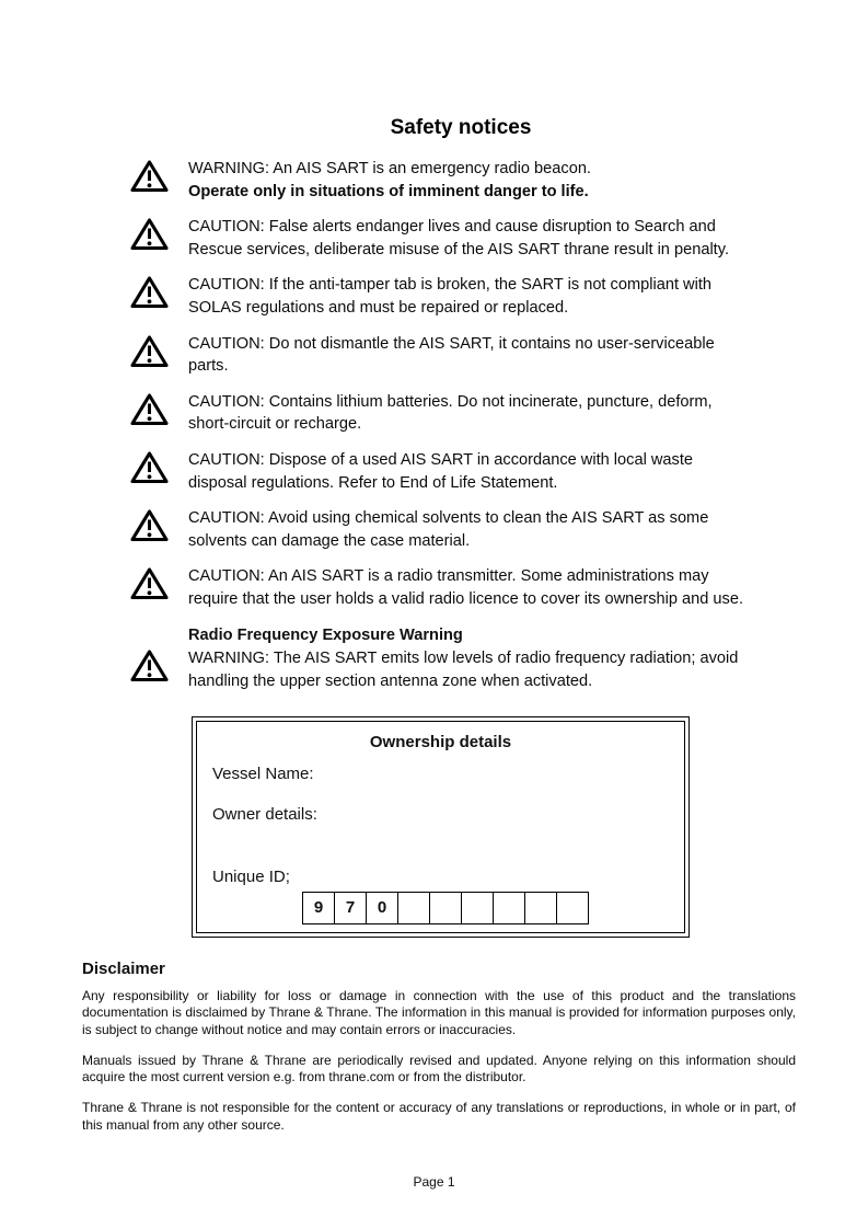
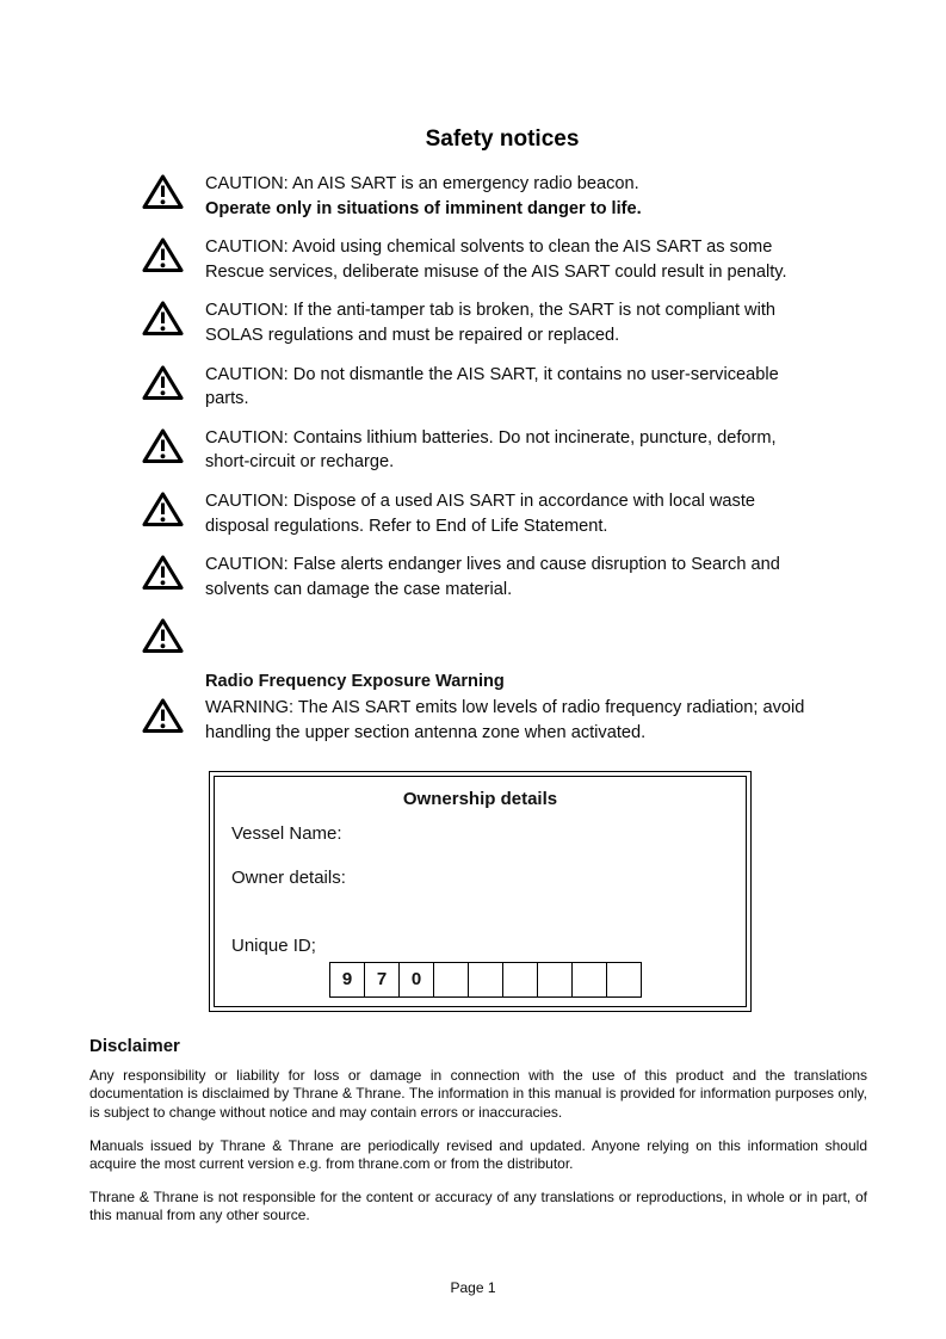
  Safety notices
- WARNING: An AIS SART is an emergency radio beacon.
+ CAUTION: An AIS SART is an emergency radio beacon.
  Operate only in situations of imminent danger to life.
- CAUTION: False alerts endanger lives and cause disruption to Search and
+ CAUTION: Avoid using chemical solvents to clean the AIS SART as some
- Rescue services, deliberate misuse of the AIS SART thrane result in penalty.
+ Rescue services, deliberate misuse of the AIS SART could result in penalty.
  CAUTION: If the anti-tamper tab is broken, the SART is not compliant with
  SOLAS regulations and must be repaired or replaced.
  CAUTION: Do not dismantle the AIS SART, it contains no user-serviceable
  parts.
  CAUTION: Contains lithium batteries. Do not incinerate, puncture, deform,
  short-circuit or recharge.
  CAUTION: Dispose of a used AIS SART in accordance with local waste
  disposal regulations. Refer to End of Life Statement.
- CAUTION: Avoid using chemical solvents to clean the AIS SART as some
+ CAUTION: False alerts endanger lives and cause disruption to Search and
  solvents can damage the case material.
- CAUTION: An AIS SART is a radio transmitter. Some administrations may
- require that the user holds a valid radio licence to cover its ownership and use.
  Radio Frequency Exposure Warning
  WARNING: The AIS SART emits low levels of radio frequency radiation; avoid
  handling the upper section antenna zone when activated.
  Ownership details
  Vessel Name:
  Owner details:
  Unique ID;
  9
  7
  0
  Disclaimer
  Any responsibility or liability for loss or damage in connection with the use of this product and the translations documentation is disclaimed by Thrane & Thrane. The information in this manual is provided for information purposes only, is subject to change without notice and may contain errors or inaccuracies.
  Manuals issued by Thrane & Thrane are periodically revised and updated. Anyone relying on this information should acquire the most current version e.g. from thrane.com or from the distributor.
  Thrane & Thrane is not responsible for the content or accuracy of any translations or reproductions, in whole or in part, of this manual from any other source.
  Page 1
